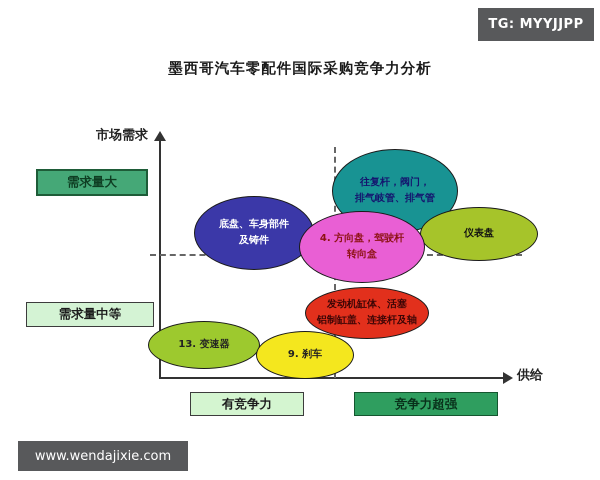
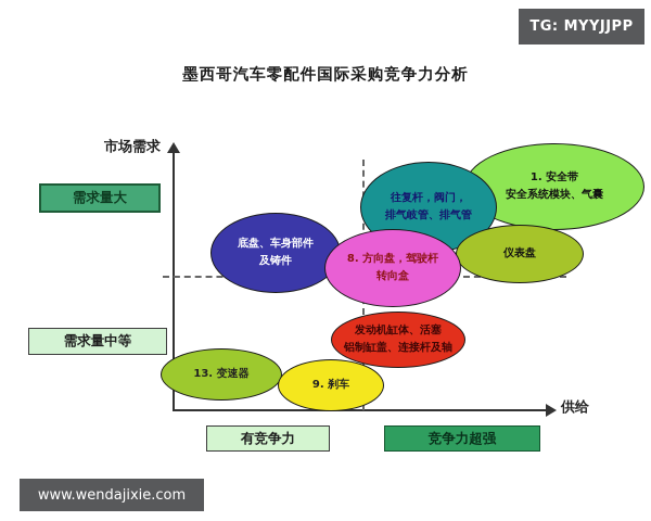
  TG: MYYJJPP
  墨西哥汽车零配件国际采购竞争力分析
  市场需求
  供给
  需求量大
  需求量中等
  有竞争力
  竞争力超强
+ 1. 安全带
+ 安全系统模块、气囊
  往复杆，阀门，
  排气岐管、排气管
  仪表盘
  底盘、车身部件
  及铸件
- 4. 方向盘，驾驶杆
+ 8. 方向盘，驾驶杆
  转向盒
  发动机缸体、活塞
  铝制缸盖、连接杆及轴
  13. 变速器
  9. 刹车
  www.wendajixie.com
